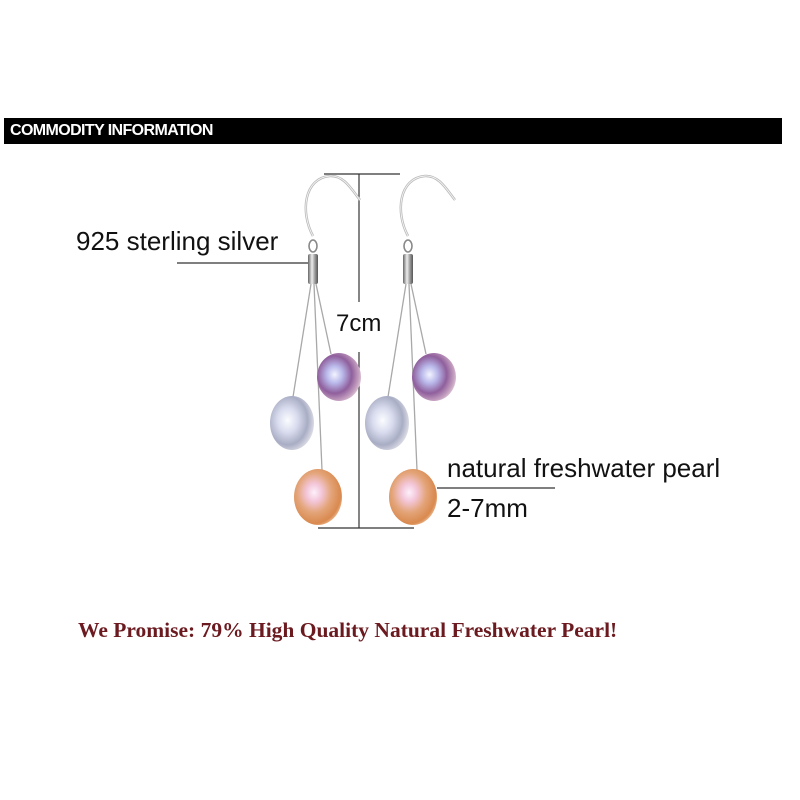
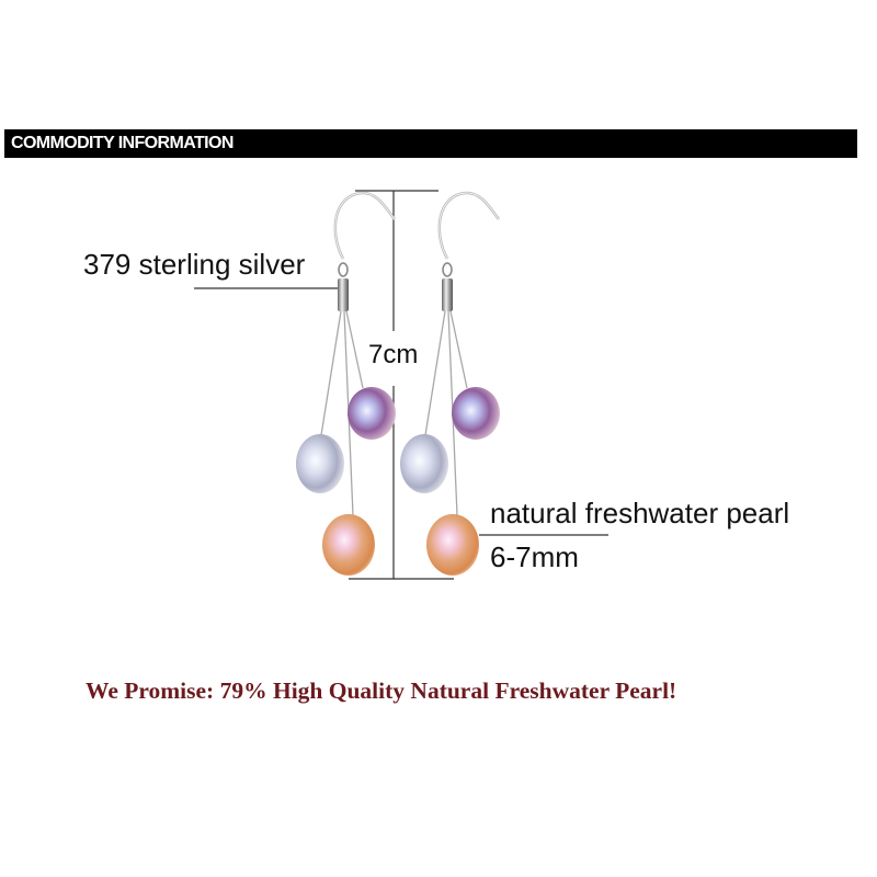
  COMMODITY INFORMATION
- 925 sterling silver
+ 379 sterling silver
  7cm
  natural freshwater pearl
- 2-7mm
+ 6-7mm
  We Promise: 79% High Quality Natural Freshwater Pearl!
